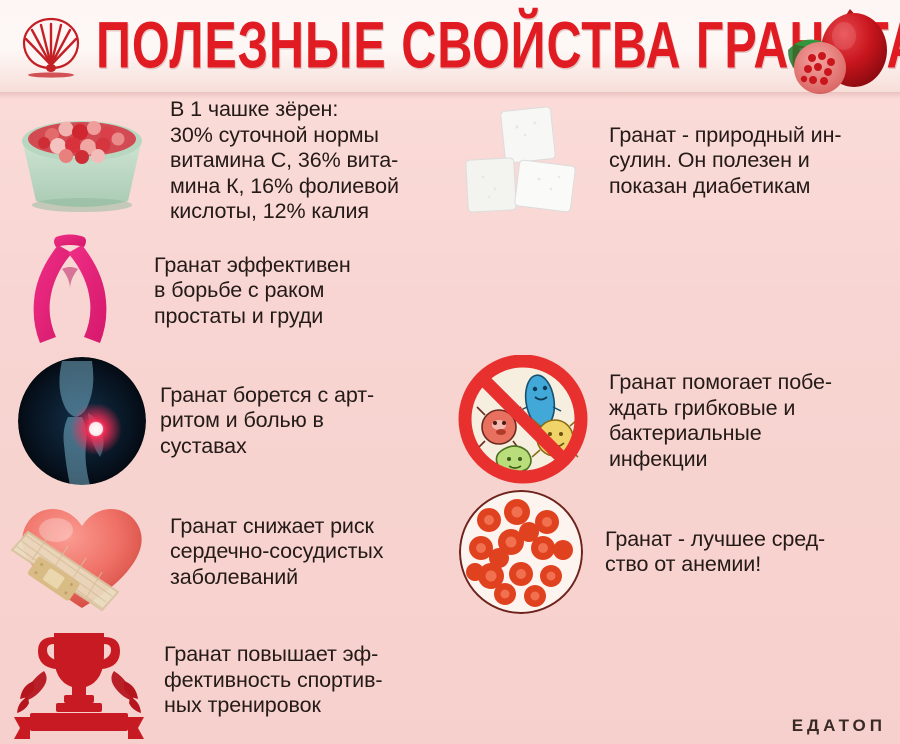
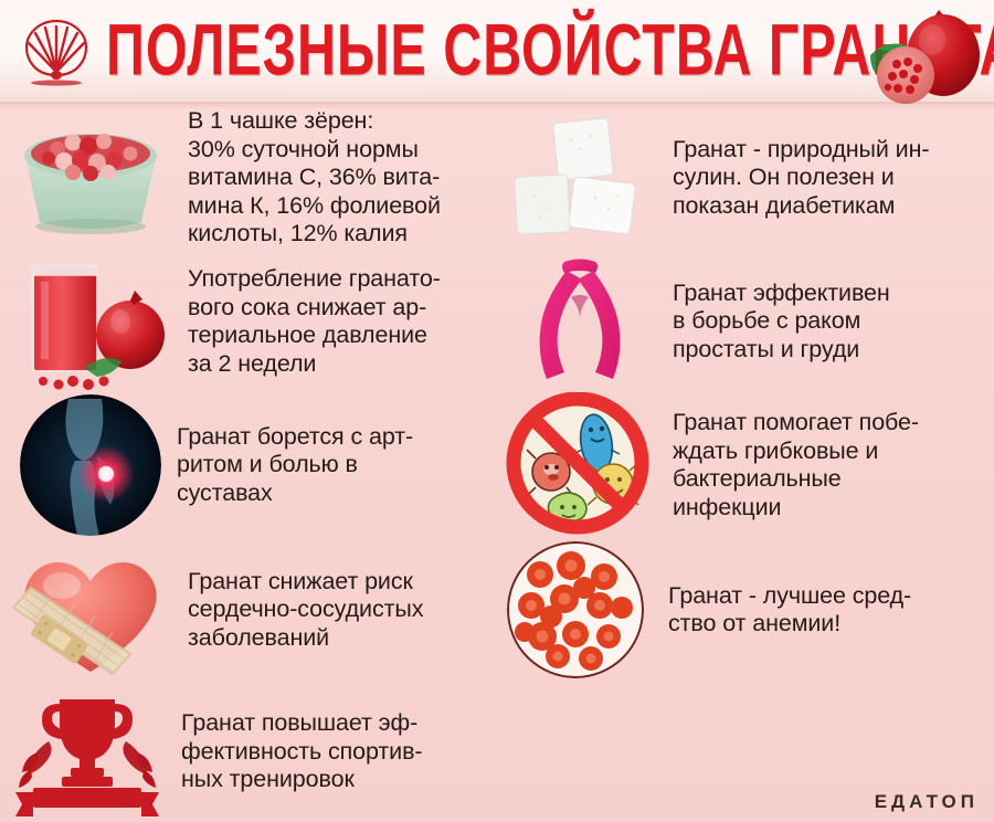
  ПОЛЕЗНЫЕ СВОЙСТВА ГРА
  В 1 чашке зёрен:
  30% суточной нормы
  витамина С, 36% вита-
  мина К, 16% фолиевой
  кислоты, 12% калия
  Гранат - природный ин-
  сулин. Он полезен и
  показан диабетикам
+ Употребление гранато-
+ вого сока снижает ар-
+ териальное давление
+ за 2 недели
  Гранат эффективен
  в борьбе с раком
  простаты и груди
  Гранат борется с арт-
  ритом и болью в
  суставах
  Гранат помогает побе-
  ждать грибковые и
  бактериальные
  инфекции
  Гранат снижает риск
  сердечно-сосудистых
  заболеваний
  Гранат - лучшее сред-
  ство от анемии!
  Гранат повышает эф-
  фективность спортив-
  ных тренировок
  ЕДАТОП
